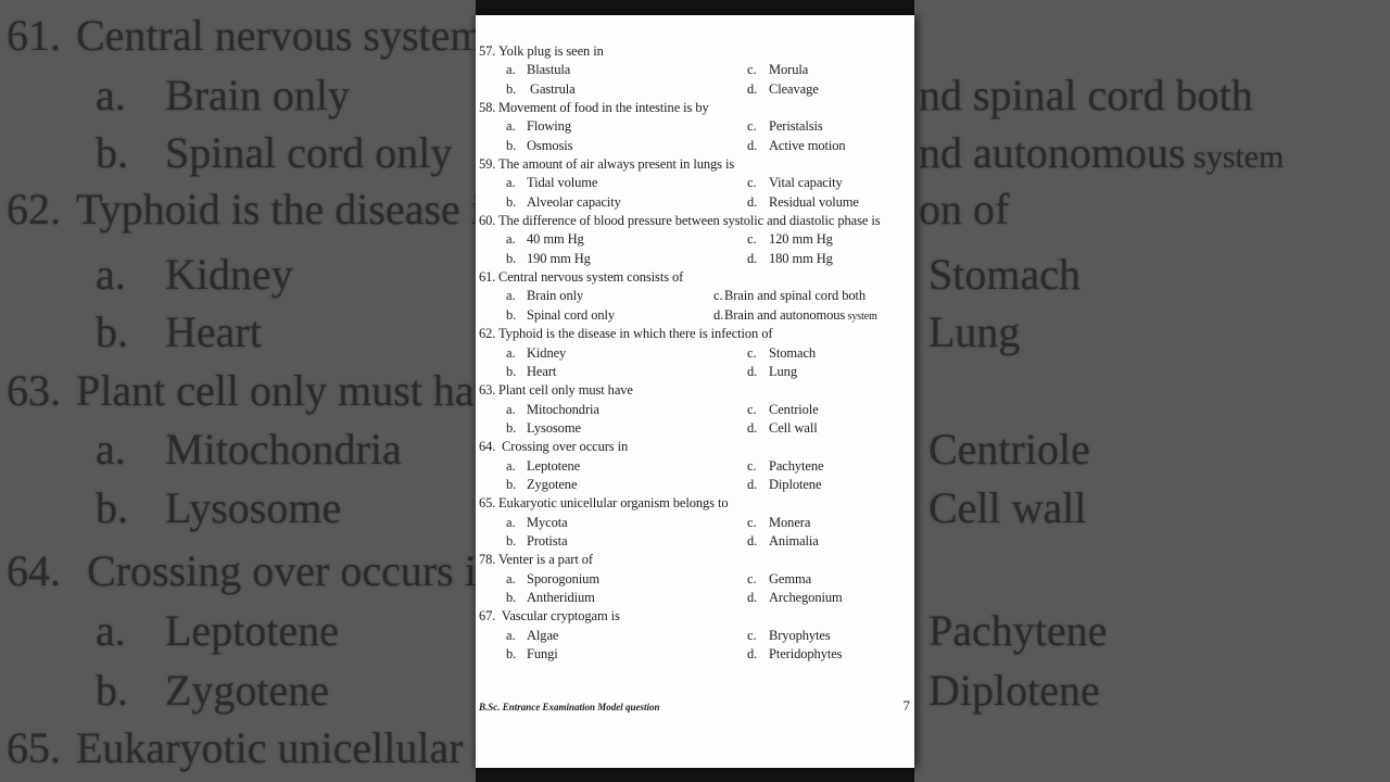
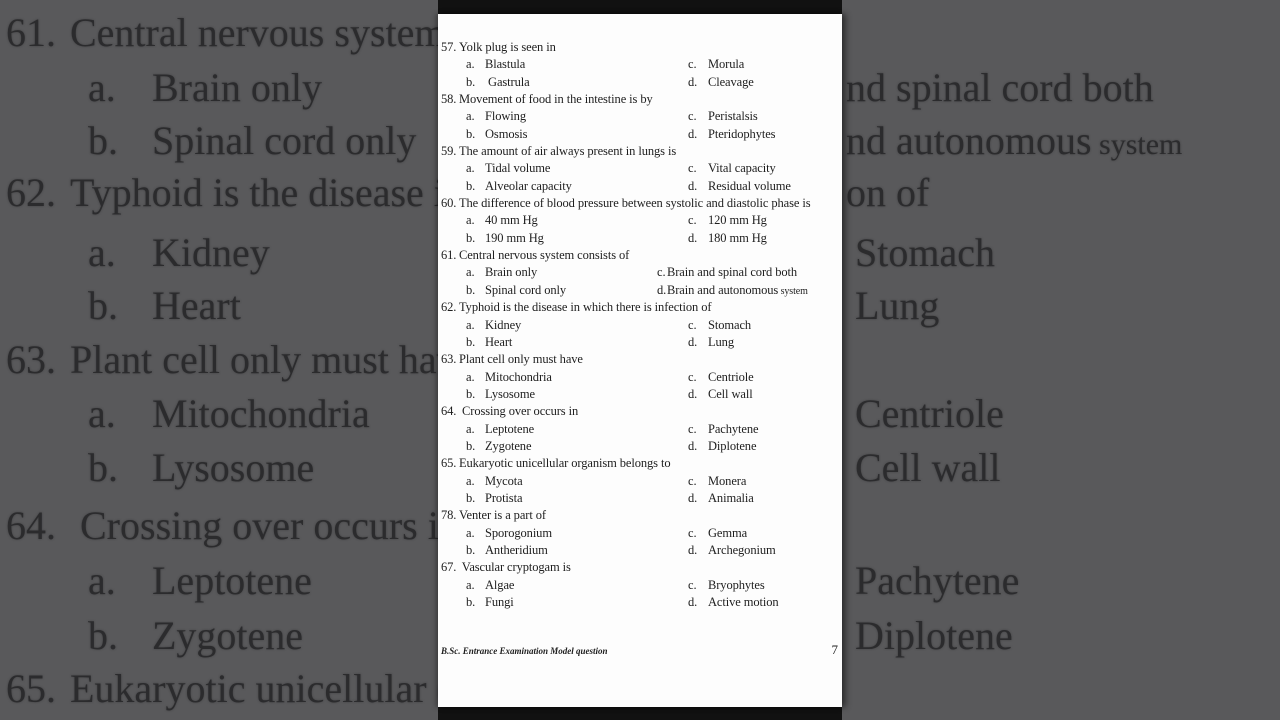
  61.
  a.
  Brain only
  b.
  Spinal cord only
  62.
  Typhoid is the disease
  a.
  Kidney
  b.
  Heart
  63.
  Plant cell only must ha
  a.
  Mitochondria
  b.
  Lysosome
  64.
  Crossing over occurs i
  a.
  Leptotene
  b.
  Zygotene
  65.
  Eukaryotic unicellular
  nd spinal cord both
  nd autonomous system
  on of
  Stomach
  Lung
  Centriole
  Cell wall
  Pachytene
  Diplotene
  57.
  Yolk plug is seen in
  a.
  Blastula
  c.
  Morula
  b.
  Gastrula
  d.
  Cleavage
  58.
  Movement of food in the intestine is by
  a.
  Flowing
  c.
  Peristalsis
  b.
  Osmosis
  d.
- Active motion
+ Pteridophytes
  59.
  The amount of air always present in lungs is
  a.
  Tidal volume
  c.
  Vital capacity
  b.
  Alveolar capacity
  d.
  Residual volume
  60.
  The difference of blood pressure between systolic and diastolic phase is
  a.
  40 mm Hg
  c.
  120 mm Hg
  b.
  190 mm Hg
  d.
  180 mm Hg
  61.
  Central nervous system consists of
  a.
  Brain only
  c.
  Brain and spinal cord both
  b.
  Spinal cord only
  d.
  Brain and autonomous system
  62.
  Typhoid is the disease in which there is infection of
  a.
  Kidney
  c.
  Stomach
  b.
  Heart
  d.
  Lung
  63.
  Plant cell only must have
  a.
  Mitochondria
  c.
  Centriole
  b.
  Lysosome
  d.
  Cell wall
  64.
  Crossing over occurs in
  a.
  Leptotene
  c.
  Pachytene
  b.
  Zygotene
  d.
  Diplotene
  65.
  Eukaryotic unicellular organism belongs to
  a.
  Mycota
  c.
  Monera
  b.
  Protista
  d.
  Animalia
  78.
  Venter is a part of
  a.
  Sporogonium
  c.
  Gemma
  b.
  Antheridium
  d.
  Archegonium
  67.
  Vascular cryptogam is
  a.
  Algae
  c.
  Bryophytes
  b.
  Fungi
  d.
- Pteridophytes
+ Active motion
  B.Sc. Entrance Examination Model question
  7
